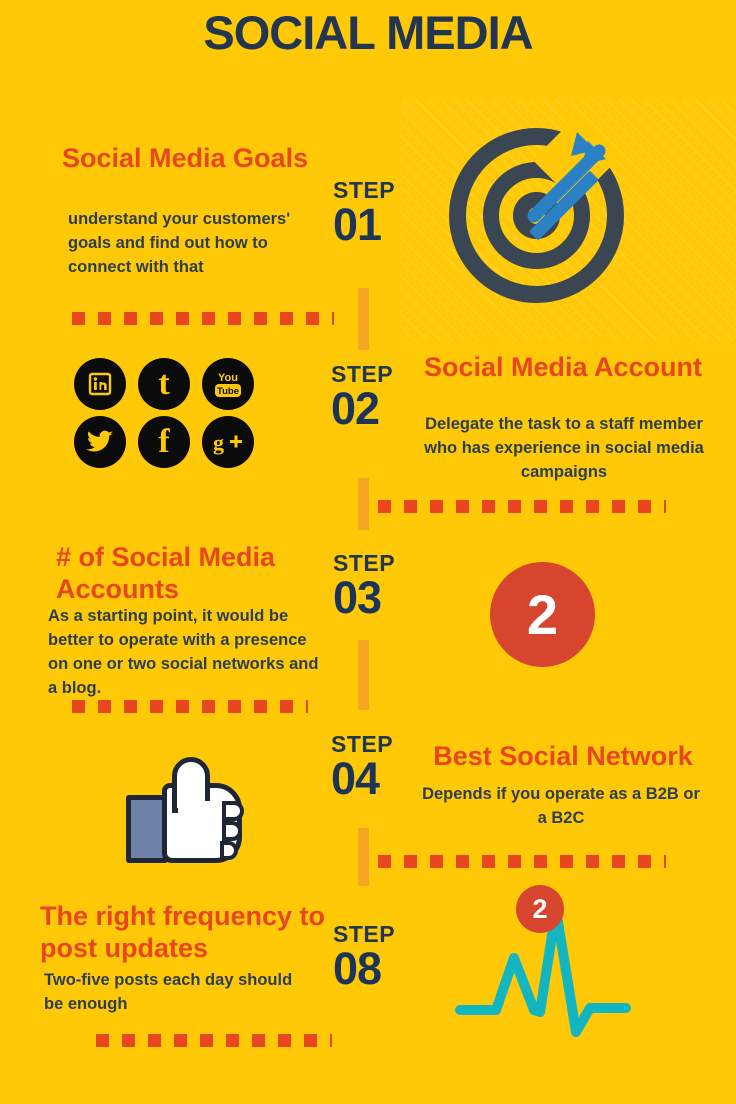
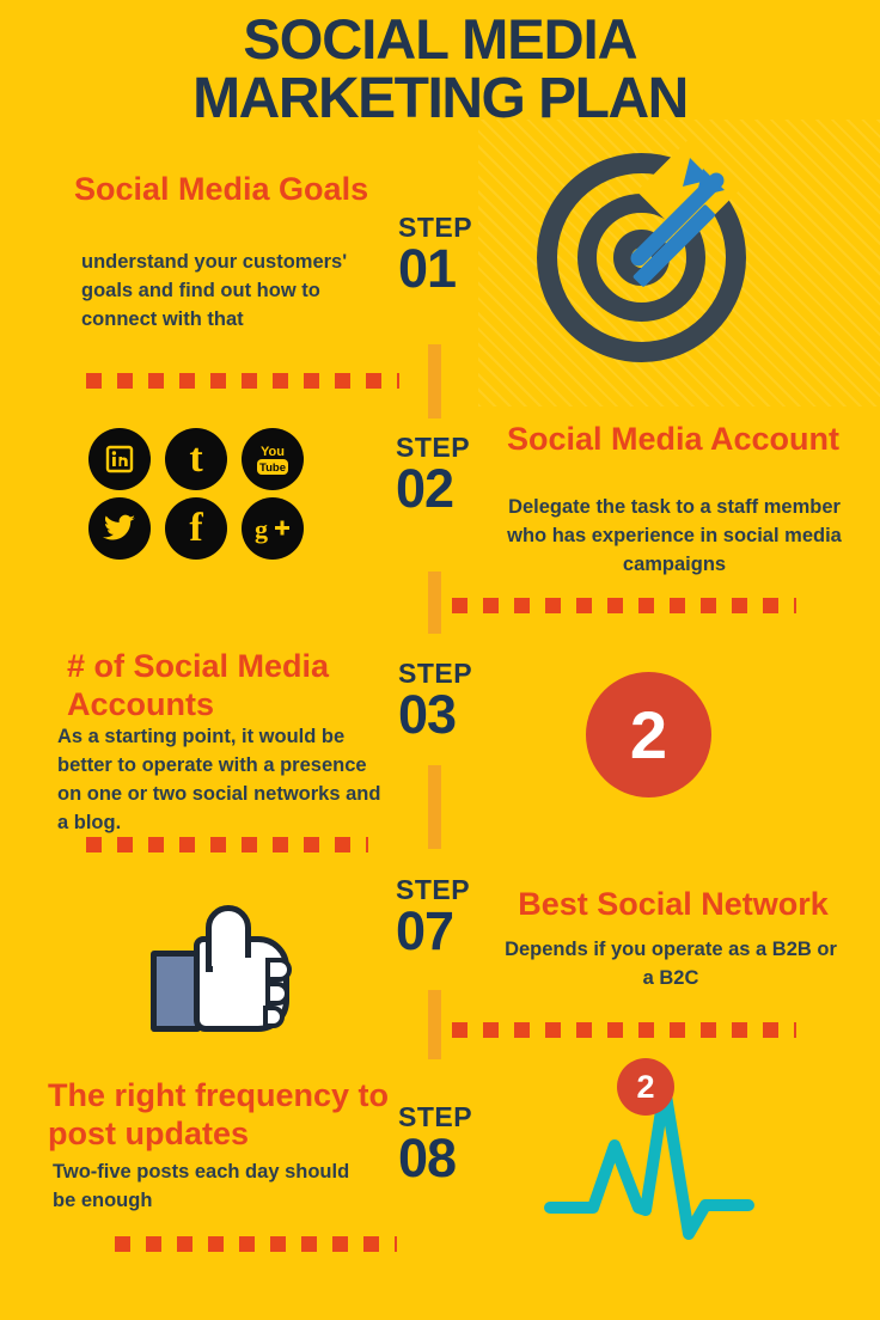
  SOCIAL MEDIA
+ MARKETING PLAN
  Social Media Goals
  understand your customers' goals and find out how to connect with that
  STEP
  01
  t
  You
  Tube
  f
  g
  STEP
  02
  Social Media Account
  Delegate the task to a staff member who has experience in social media campaigns
  # of Social Media Accounts
  As a starting point, it would be better to operate with a presence on one or two social networks and a blog.
  STEP
  03
  2
  STEP
- 04
+ 07
  Best Social Network
  Depends if you operate as a B2B or a B2C
  The right frequency to post updates
  Two-five posts each day should be enough
  STEP
  08
  2
